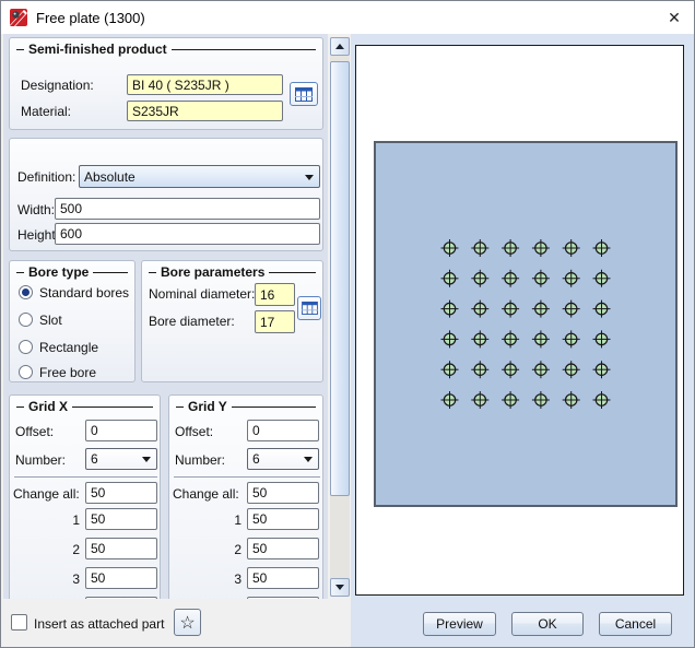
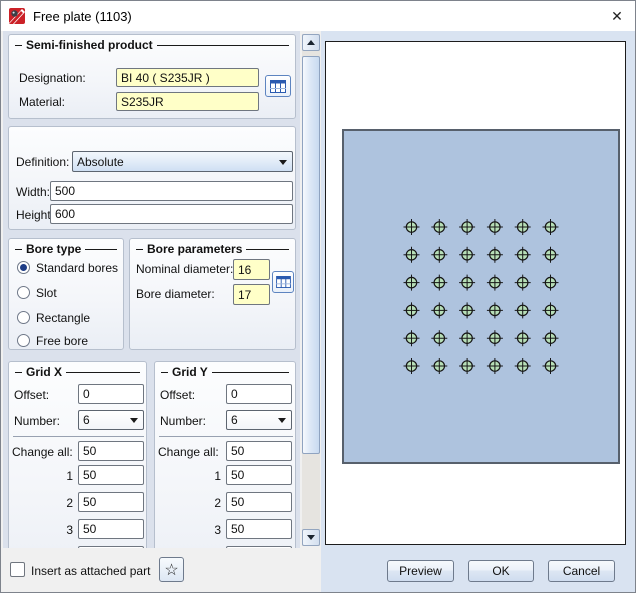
- Free plate (1300)
+ Free plate (1103)
  ✕
  Semi-finished product
  Designation:
  BI 40 ( S235JR )
  Material:
  S235JR
  Definition:
  Absolute
  Width:
  500
  Heigh
  600
  Bore type
  Standard bores
  Slot
  Rectangle
  Free bore
  Bore parameters
  Nominal diameter:
  16
  Bore diameter:
  17
  Grid X
  Offset:
  0
  Number:
  6
  Change all:
  50
  1
  50
  2
  50
  3
  50
  Grid Y
  Offset:
  0
  Number:
  6
  Change all:
  50
  1
  50
  2
  50
  3
  50
  Insert as attached part
  ☆
  Preview
  OK
  Cancel
